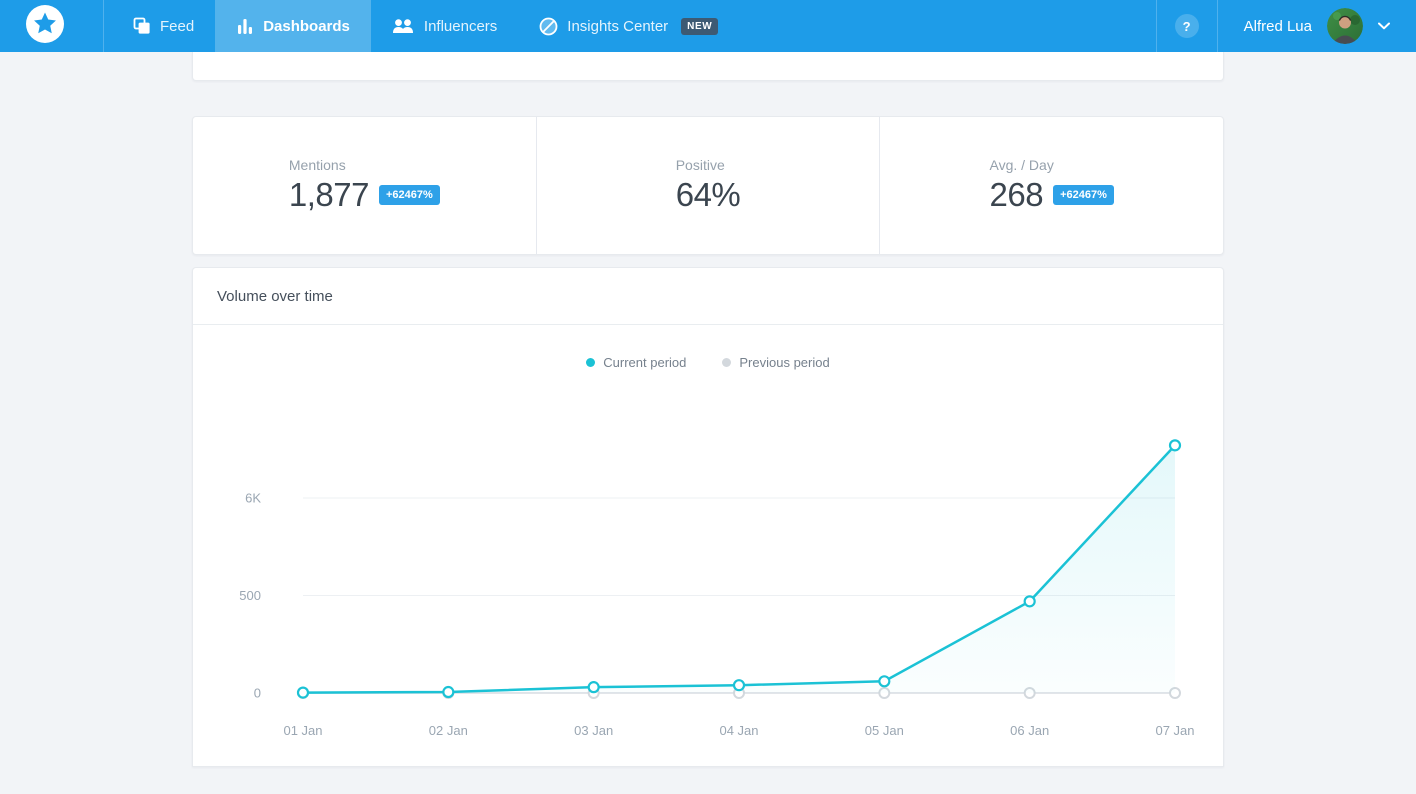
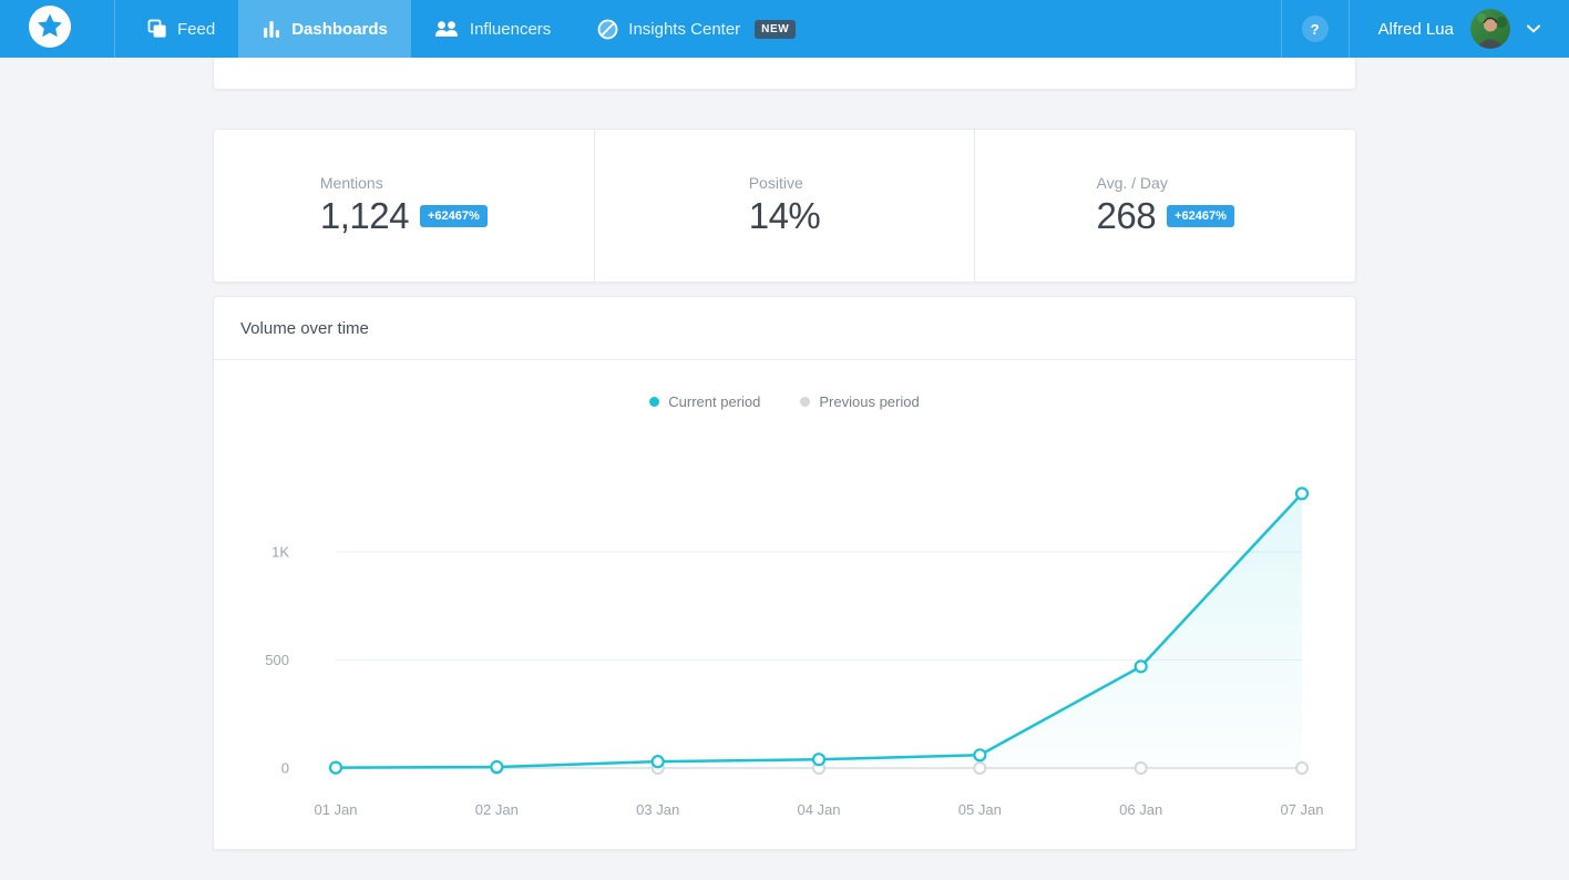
  Feed
  Dashboards
  Influencers
  Insights Center
  NEW
  ?
  Alfred Lua
  Mentions
- 1,877
+ 1,124
  +62467%
  Positive
- 64%
+ 14%
  Avg. / Day
  268
  +62467%
  Volume over time
  Current period
  Previous period
- 6K
+ 1K
  500
  0
  01 Jan
  02 Jan
  03 Jan
  04 Jan
  05 Jan
  06 Jan
  07 Jan
